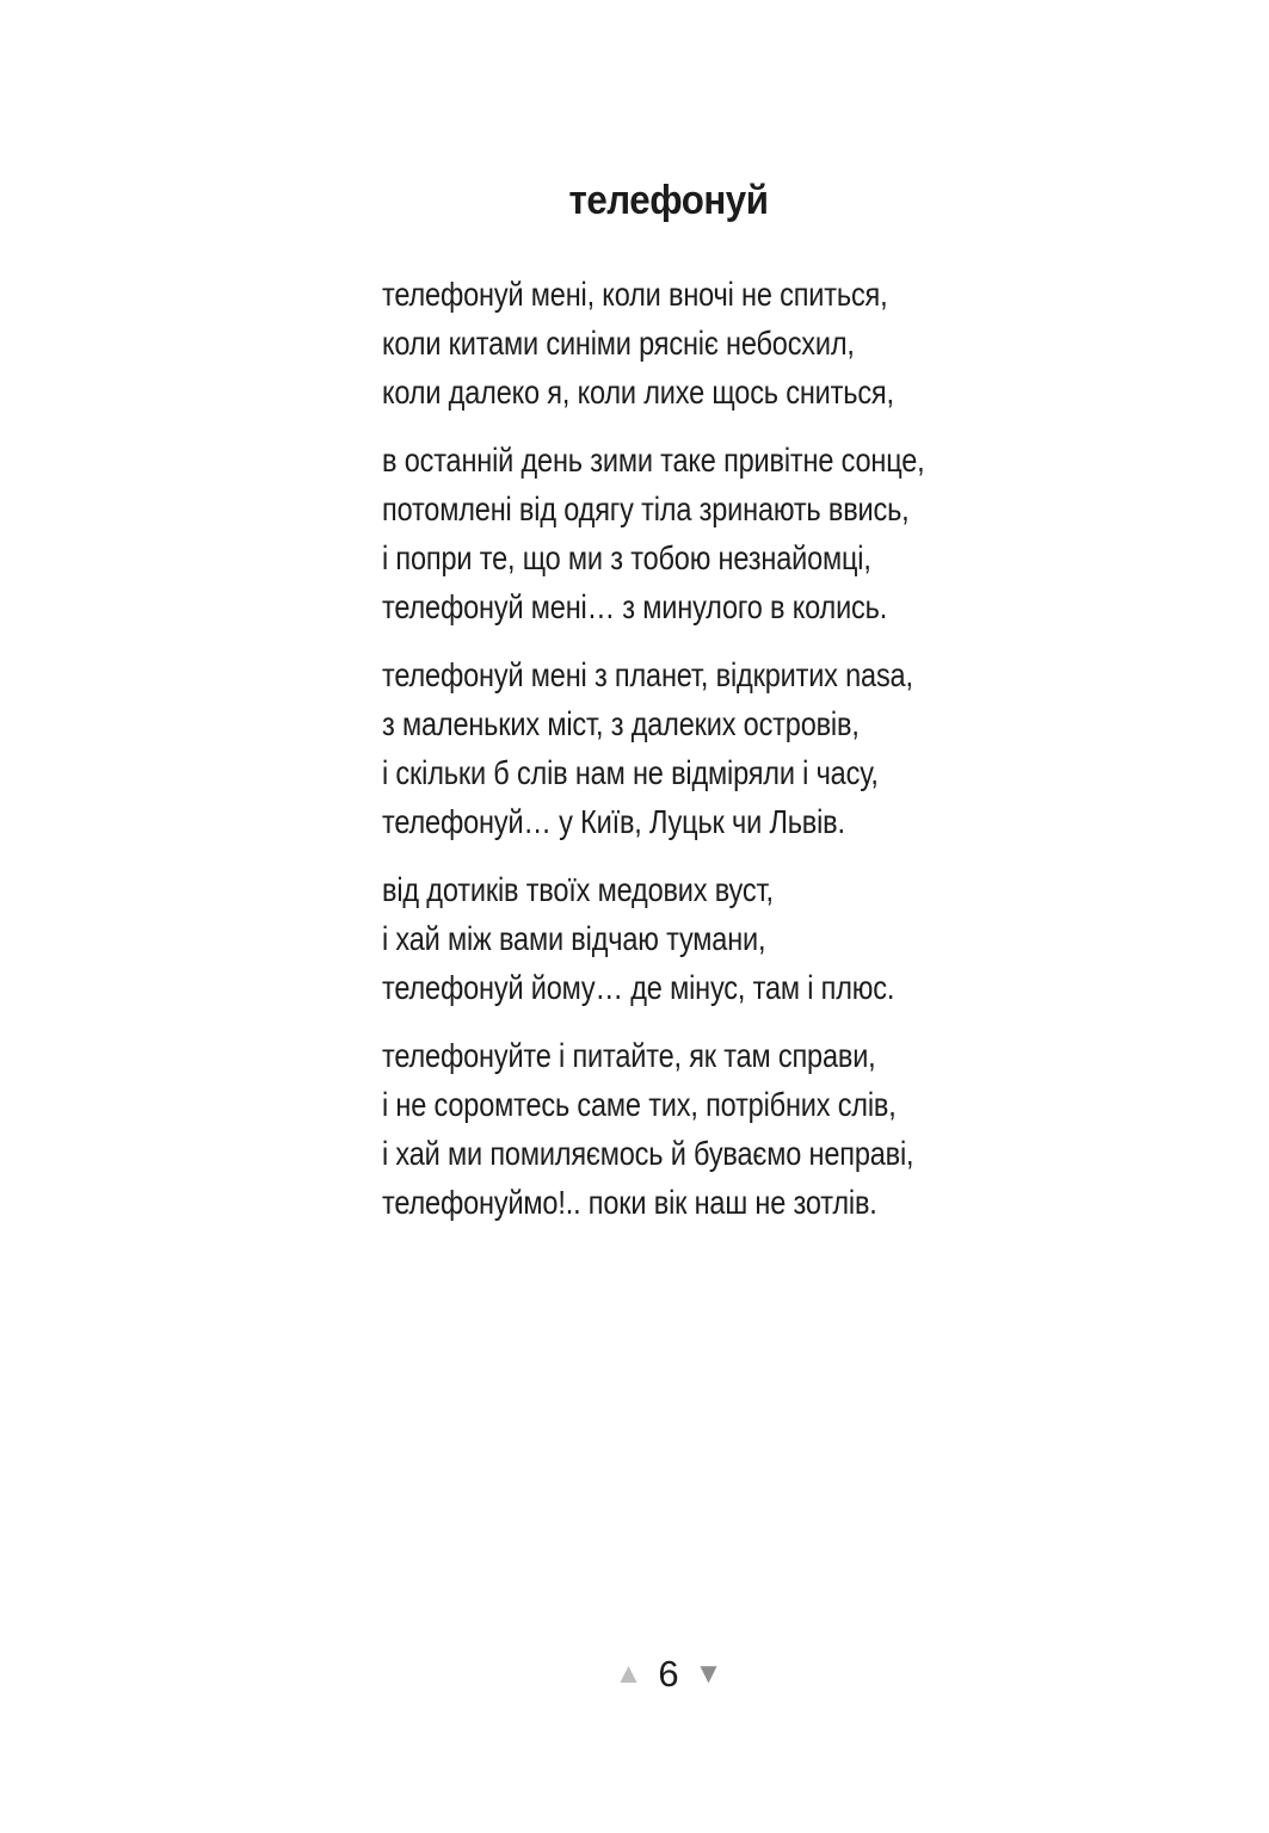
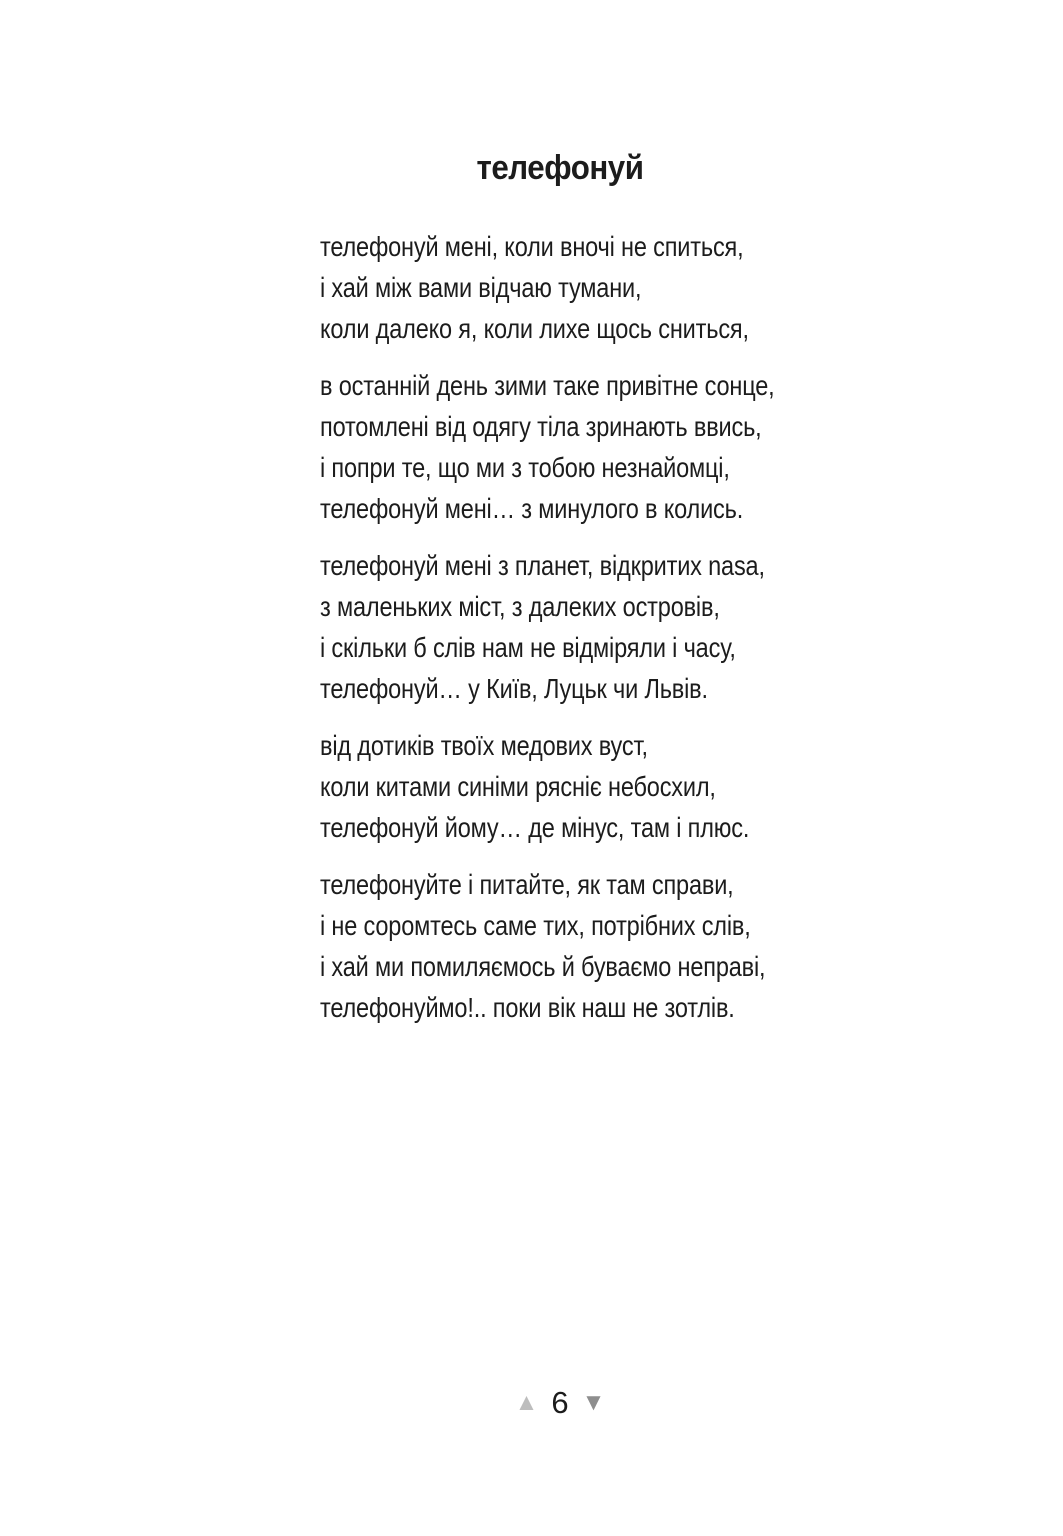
  телефонуй
  телефонуй мені, коли вночі не спиться,
- коли китами синіми рясніє небосхил,
+ і хай між вами відчаю тумани,
  коли далеко я, коли лихе щось сниться,
  в останній день зими таке привітне сонце,
  потомлені від одягу тіла зринають ввись,
  і попри те, що ми з тобою незнайомці,
  телефонуй мені… з минулого в колись.
  телефонуй мені з планет, відкритих nasa,
  з маленьких міст, з далеких островів,
  і скільки б слів нам не відміряли і часу,
  телефонуй… у Київ, Луцьк чи Львів.
  від дотиків твоїх медових вуст,
- і хай між вами відчаю тумани,
+ коли китами синіми рясніє небосхил,
  телефонуй йому… де мінус, там і плюс.
  телефонуйте і питайте, як там справи,
  і не соромтесь саме тих, потрібних слів,
  і хай ми помиляємось й буваємо неправі,
  телефонуймо!.. поки вік наш не зотлів.
  ▲
  6
  ▼
